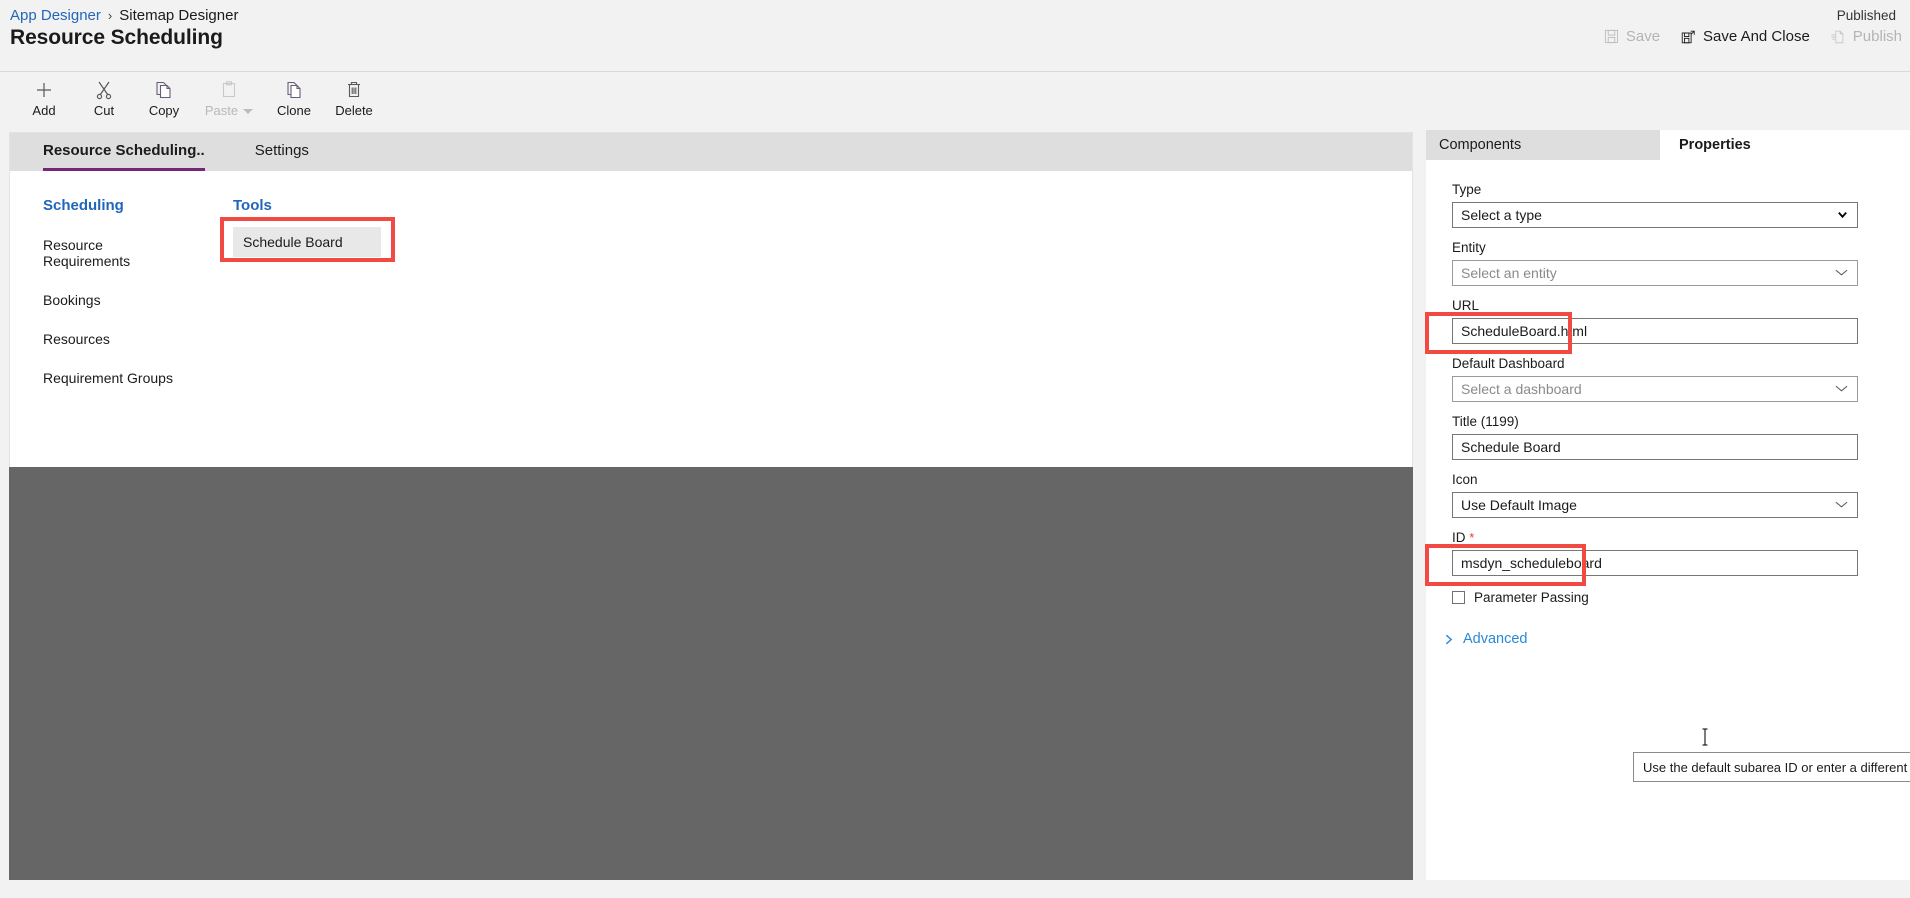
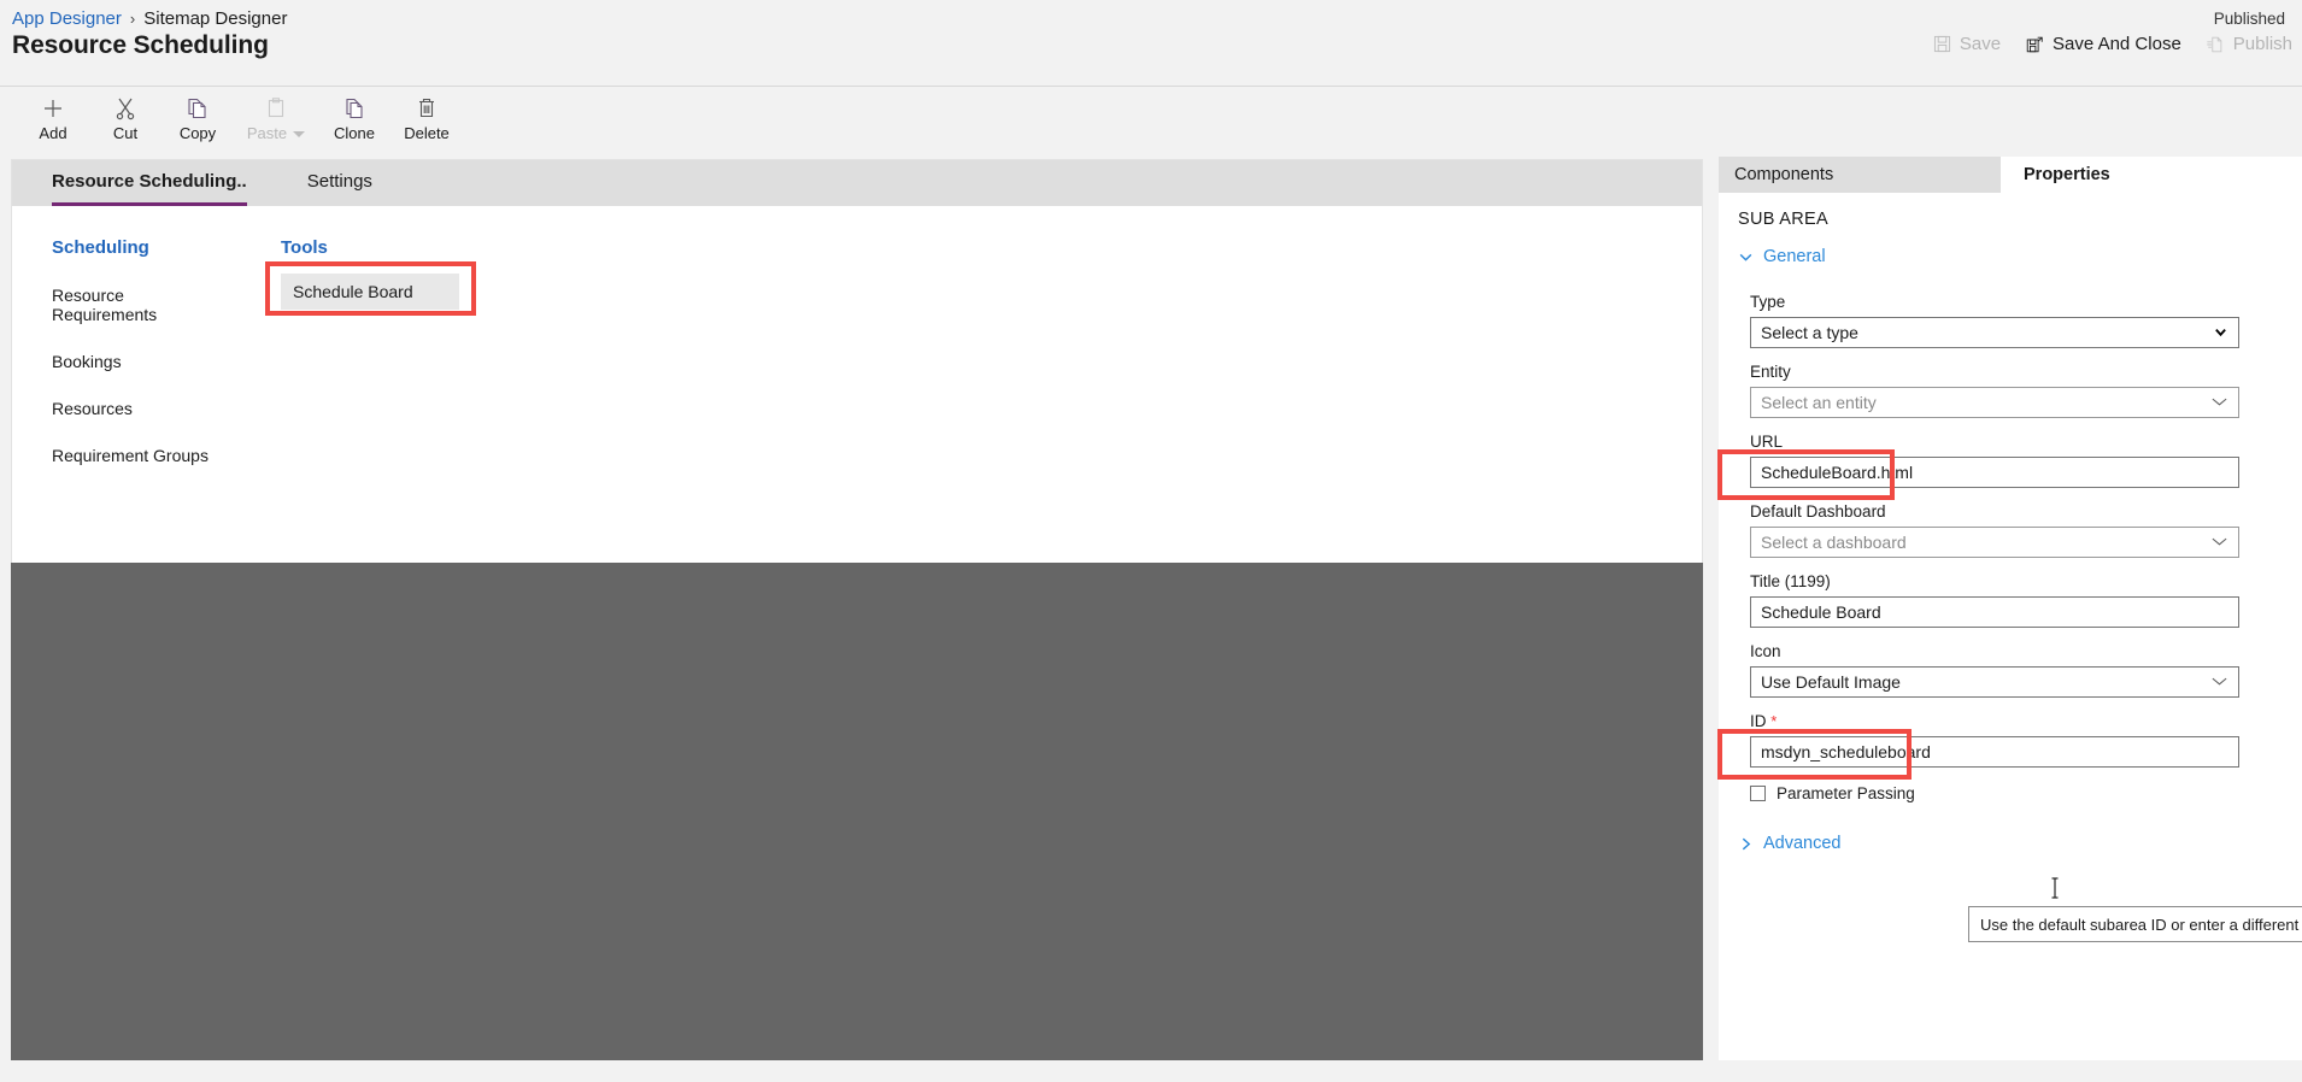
  App Designer
  ›
  Sitemap Designer
  Resource Scheduling
  Published
  Save
  Save And Close
  Publish
  Add
  Cut
  Copy
  Paste
  Clone
  Delete
  Resource Scheduling..
  Settings
  Scheduling
  Resource Requirements
  Bookings
  Resources
  Requirement Groups
  Tools
  Schedule Board
  Components
  Properties
+ SUB AREA
+ General
  Type
  Select a type
  Entity
  Select an entity
  URL
  ScheduleBoard.html
  Default Dashboard
  Select a dashboard
  Title (1199)
  Schedule Board
  Icon
  Use Default Image
  ID *
  msdyn_scheduleboard
  Parameter Passing
  Advanced
  Use the default subarea ID or enter a different
